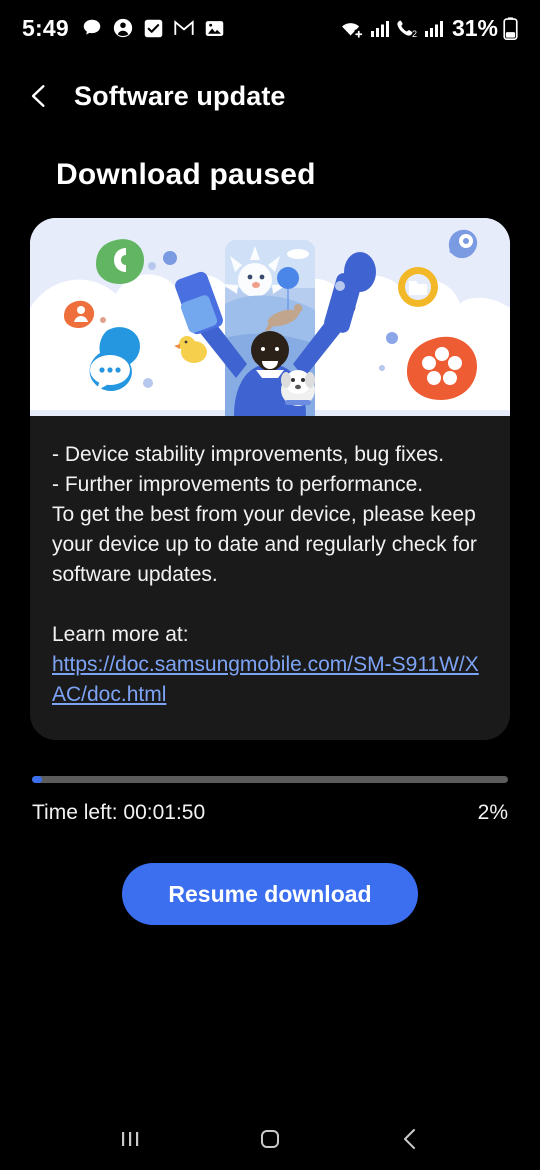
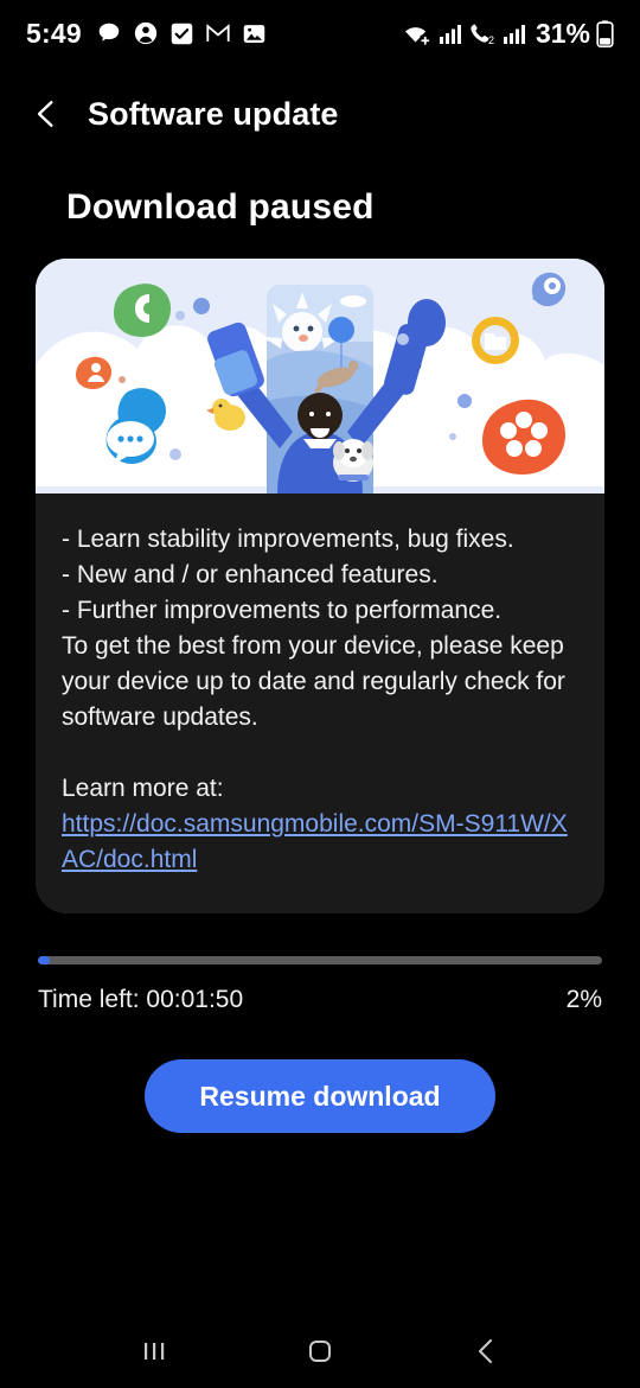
  5:49
  2
  31%
  Software update
  Download paused
- - Device stability improvements, bug fixes.
+ - Learn stability improvements, bug fixes.
+ - New and / or enhanced features.
  - Further improvements to performance.
  To get the best from your device, please keep your device up to date and regularly check for software updates.
  Learn more at:
  https://doc.samsungmobile.com/SM-S911W/XAC/doc.html
  Time left: 00:01:50
  2%
  Resume download
